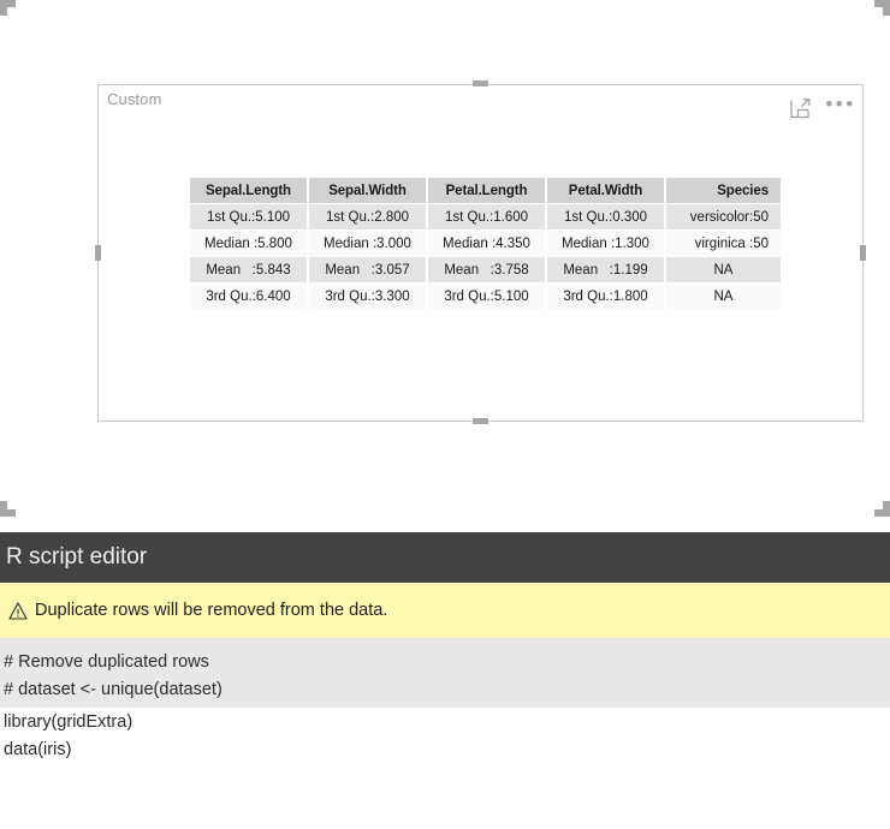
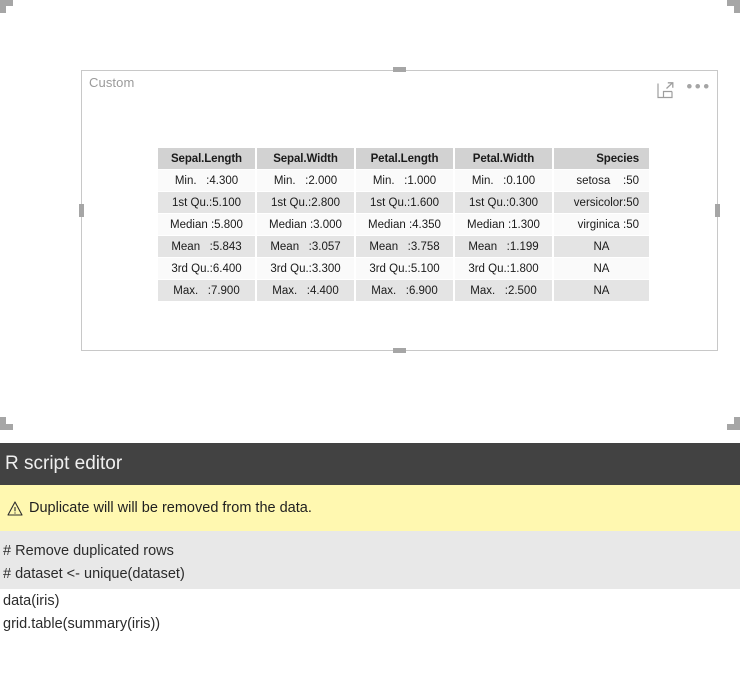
  Custom
  •••
  Sepal.Length	Sepal.Width	Petal.Length	Petal.Width	Species
+ Min. :4.300	Min. :2.000	Min. :1.000	Min. :0.100	setosa :50
  1st Qu.:5.100	1st Qu.:2.800	1st Qu.:1.600	1st Qu.:0.300	versicolor:50
  Median :5.800	Median :3.000	Median :4.350	Median :1.300	virginica :50
  Mean :5.843	Mean :3.057	Mean :3.758	Mean :1.199	NA
  3rd Qu.:6.400	3rd Qu.:3.300	3rd Qu.:5.100	3rd Qu.:1.800	NA
+ Max. :7.900	Max. :4.400	Max. :6.900	Max. :2.500	NA
  R script editor
- Duplicate rows will be removed from the data.
+ Duplicate will will be removed from the data.
  # Remove duplicated rows
  # dataset <- unique(dataset)
- library(gridExtra)
  data(iris)
+ grid.table(summary(iris))
